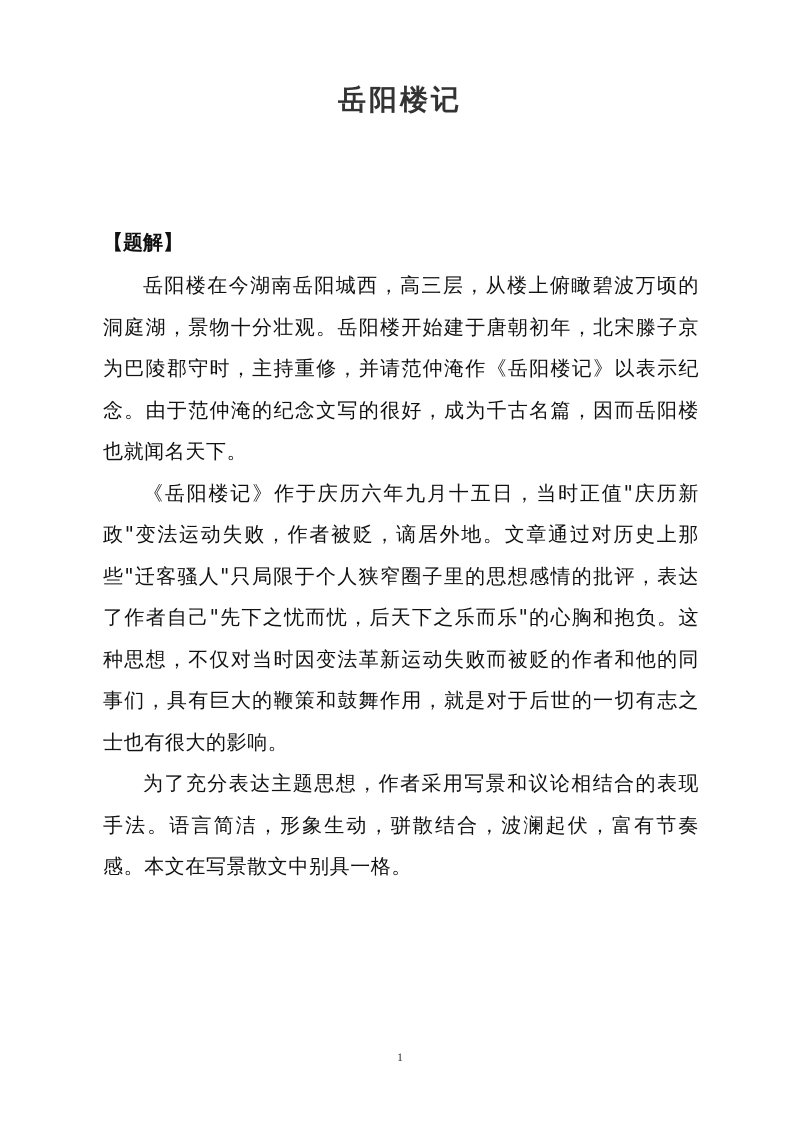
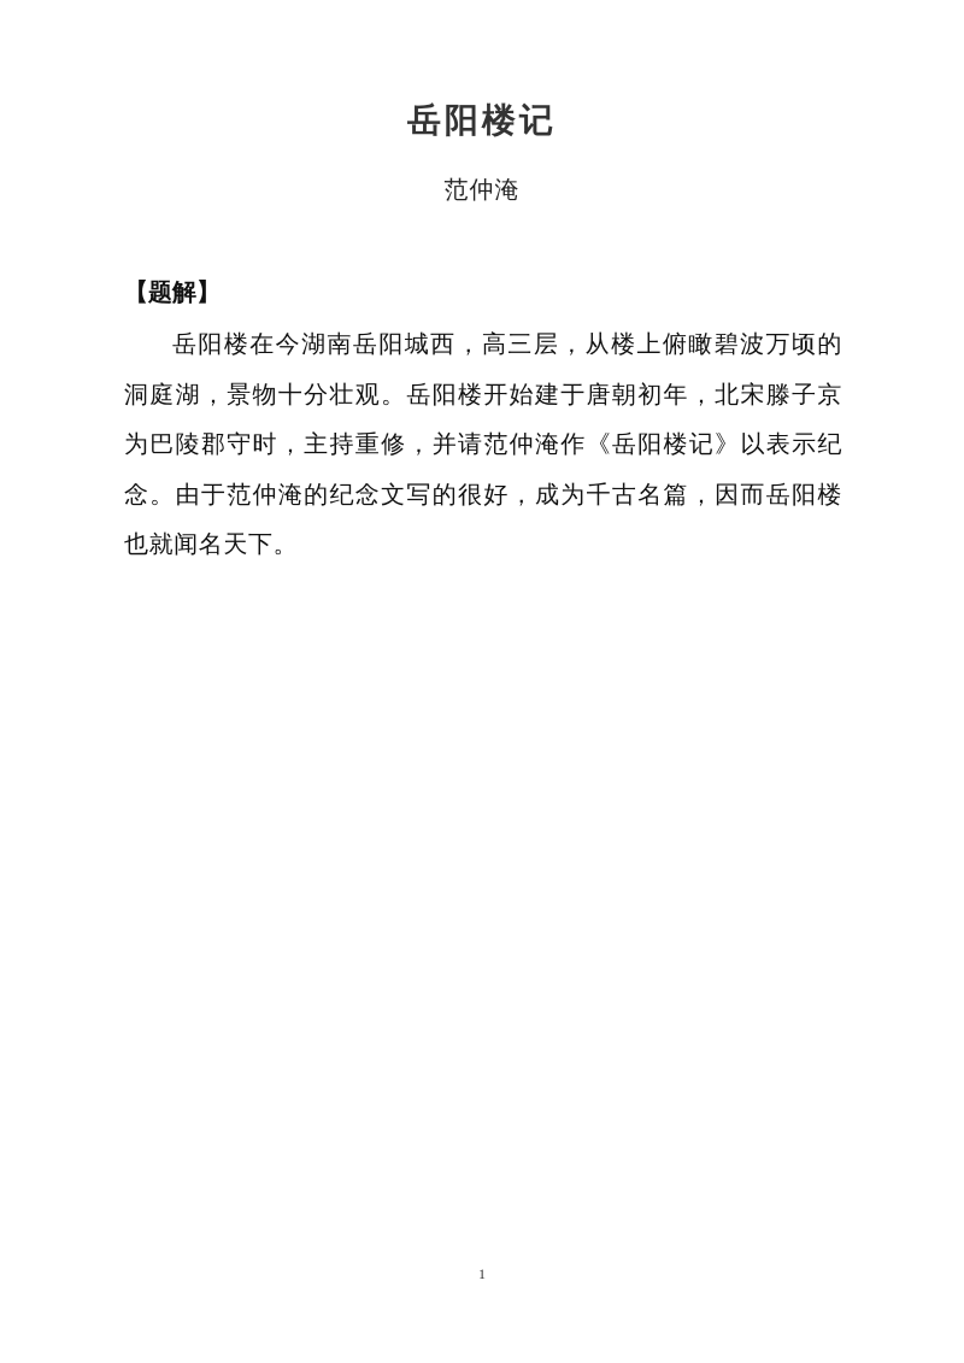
  岳阳楼记
+ 范仲淹
  【题解】
  岳阳楼在今湖南岳阳城西，高三层，从楼上俯瞰碧波万顷的洞庭湖，景物十分壮观。岳阳楼开始建于唐朝初年，北宋滕子京为巴陵郡守时，主持重修，并请范仲淹作《岳阳楼记》以表示纪念。由于范仲淹的纪念文写的很好，成为千古名篇，因而岳阳楼也就闻名天下。
- 《岳阳楼记》作于庆历六年九月十五日，当时正值"庆历新政"变法运动失败，作者被贬，谪居外地。文章通过对历史上那些"迁客骚人"只局限于个人狭窄圈子里的思想感情的批评，表达了作者自己"先下之忧而忧，后天下之乐而乐"的心胸和抱负。这种思想，不仅对当时因变法革新运动失败而被贬的作者和他的同事们，具有巨大的鞭策和鼓舞作用，就是对于后世的一切有志之士也有很大的影响。
- 为了充分表达主题思想，作者采用写景和议论相结合的表现手法。语言简洁，形象生动，骈散结合，波澜起伏，富有节奏感。本文在写景散文中别具一格。
  1
